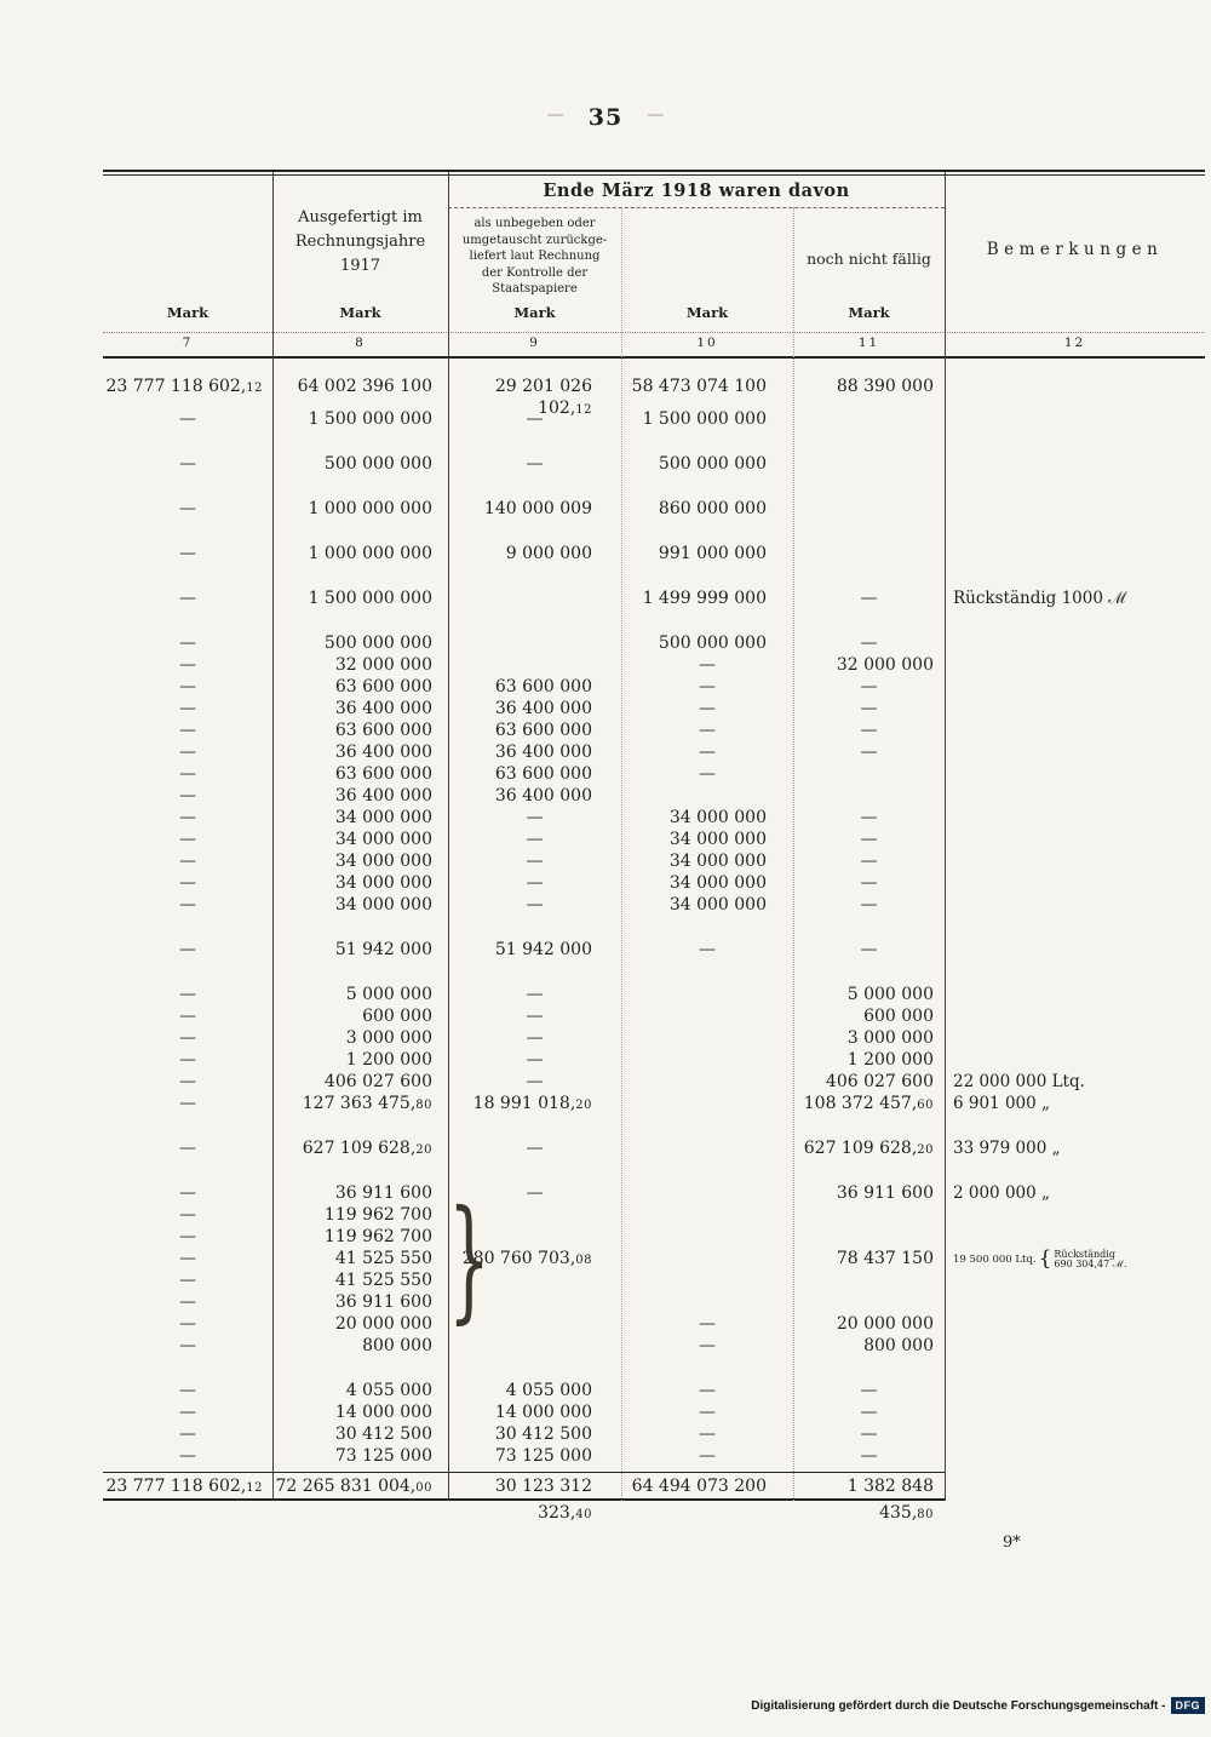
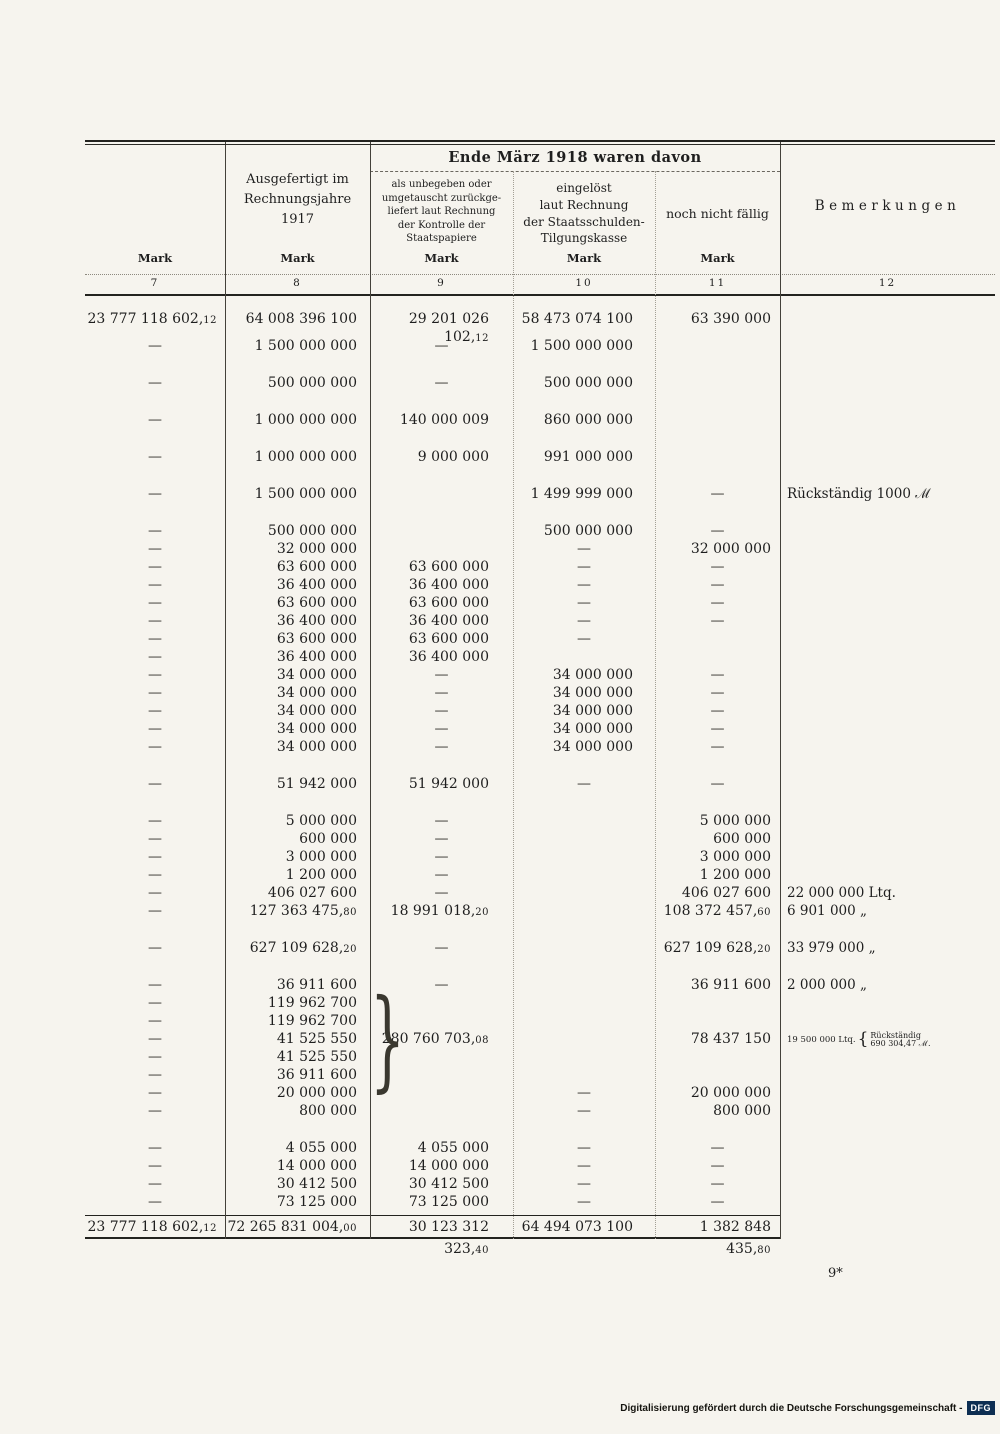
- — 35 —
  Ende März 1918 waren davon
  Ausgefertigt im
  Rechnungsjahre
  1917
  als unbegeben oder
  umgetauscht zurückge-
  liefert laut Rechnung
  der Kontrolle der
  Staatspapiere
+ eingelöst
+ laut Rechnung
+ der Staatsschulden-
+ Tilgungskasse
  noch nicht fällig
  Bemerkungen
  Mark
  Mark
  Mark
  Mark
  Mark
  7
  8
  9
  10
  11
  12
  23 777 118 602,12
- 64 002 396 100
+ 64 008 396 100
  29 201 026 102,12
  58 473 074 100
- 88 390 000
+ 63 390 000
  —
  1 500 000 000
  —
  1 500 000 000
  —
  500 000 000
  —
  500 000 000
  —
  1 000 000 000
  140 000 009
  860 000 000
  —
  1 000 000 000
  9 000 000
  991 000 000
  —
  1 500 000 000
  1 499 999 000
  —
  Rückständig 1000 ℳ
  —
  500 000 000
  500 000 000
  —
  —
  32 000 000
  —
  32 000 000
  —
  63 600 000
  63 600 000
  —
  —
  —
  36 400 000
  36 400 000
  —
  —
  —
  63 600 000
  63 600 000
  —
  —
  —
  36 400 000
  36 400 000
  —
  —
  —
  63 600 000
  63 600 000
  —
  —
  36 400 000
  36 400 000
  —
  34 000 000
  —
  34 000 000
  —
  —
  34 000 000
  —
  34 000 000
  —
  —
  34 000 000
  —
  34 000 000
  —
  —
  34 000 000
  —
  34 000 000
  —
  —
  34 000 000
  —
  34 000 000
  —
  —
  51 942 000
  51 942 000
  —
  —
  —
  5 000 000
  —
  5 000 000
  —
  600 000
  —
  600 000
  —
  3 000 000
  —
  3 000 000
  —
  1 200 000
  —
  1 200 000
  —
  406 027 600
  —
  406 027 600
  22 000 000 Ltq.
  —
  127 363 475,80
  18 991 018,20
  108 372 457,60
  6 901 000 „
  —
  627 109 628,20
  —
  627 109 628,20
  33 979 000 „
  —
  36 911 600
  —
  36 911 600
  2 000 000 „
  —
  119 962 700
  —
  119 962 700
  —
  41 525 550
  }
  280 760 703,08
  78 437 150
  19 500 000 Ltq.
  {
  Rückständig
  690 304,47 ℳ.
  —
  41 525 550
  —
  36 911 600
  —
  20 000 000
  —
  20 000 000
  —
  800 000
  —
  800 000
  —
  4 055 000
  4 055 000
  —
  —
  —
  14 000 000
  14 000 000
  —
  —
  —
  30 412 500
  30 412 500
  —
  —
  —
  73 125 000
  73 125 000
  —
  —
  23 777 118 602,12
  72 265 831 004,00
  30 123 312 323,40
- 64 494 073 200
+ 64 494 073 100
  1 382 848 435,80
  9*
  Digitalisierung gefördert durch die Deutsche Forschungsgemeinschaft -
  DFG
